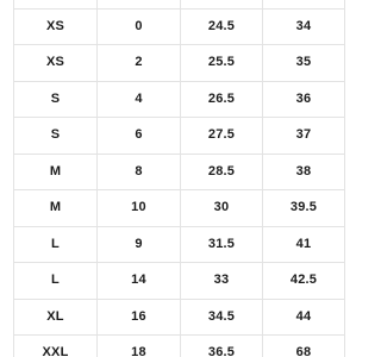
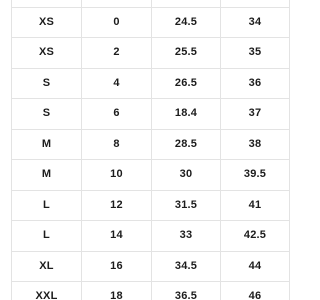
  XS	0	24.5	34
  XS	2	25.5	35
  S	4	26.5	36
- S	6	27.5	37
+ S	6	18.4	37
  M	8	28.5	38
  M	10	30	39.5
- L	9	31.5	41
+ L	12	31.5	41
  L	14	33	42.5
  XL	16	34.5	44
- XXL	18	36.5	68
+ XXL	18	36.5	46
